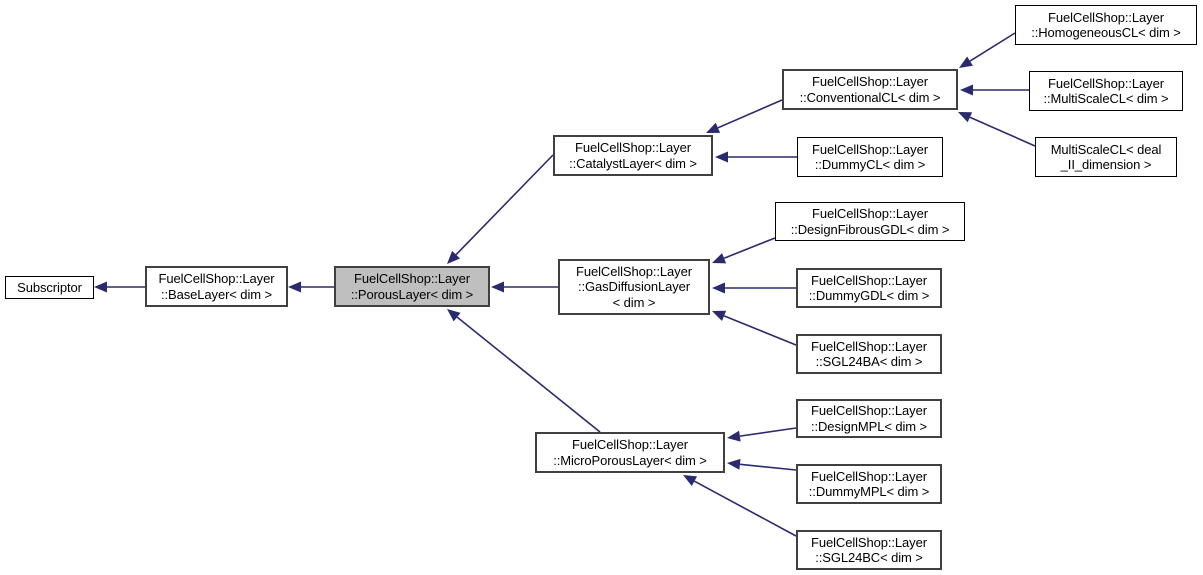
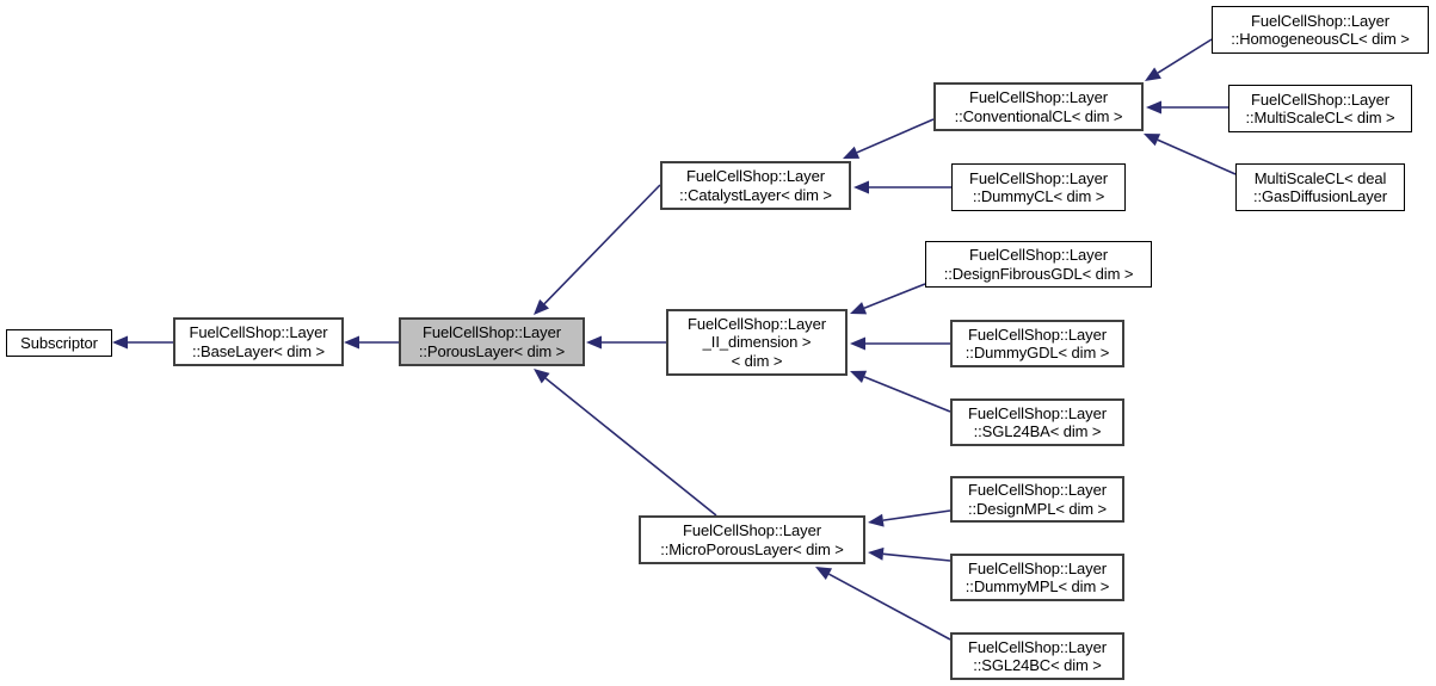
  Subscriptor
  FuelCellShop::Layer
  ::BaseLayer< dim >
  FuelCellShop::Layer
  ::PorousLayer< dim >
  FuelCellShop::Layer
  ::CatalystLayer< dim >
  FuelCellShop::Layer
  ::ConventionalCL< dim >
  FuelCellShop::Layer
  ::HomogeneousCL< dim >
  FuelCellShop::Layer
  ::MultiScaleCL< dim >
  MultiScaleCL< deal
- _II_dimension >
+ ::GasDiffusionLayer
  FuelCellShop::Layer
  ::DummyCL< dim >
  FuelCellShop::Layer
- ::GasDiffusionLayer
+ _II_dimension >
  < dim >
  FuelCellShop::Layer
  ::DesignFibrousGDL< dim >
  FuelCellShop::Layer
  ::DummyGDL< dim >
  FuelCellShop::Layer
  ::SGL24BA< dim >
  FuelCellShop::Layer
  ::MicroPorousLayer< dim >
  FuelCellShop::Layer
  ::DesignMPL< dim >
  FuelCellShop::Layer
  ::DummyMPL< dim >
  FuelCellShop::Layer
  ::SGL24BC< dim >
